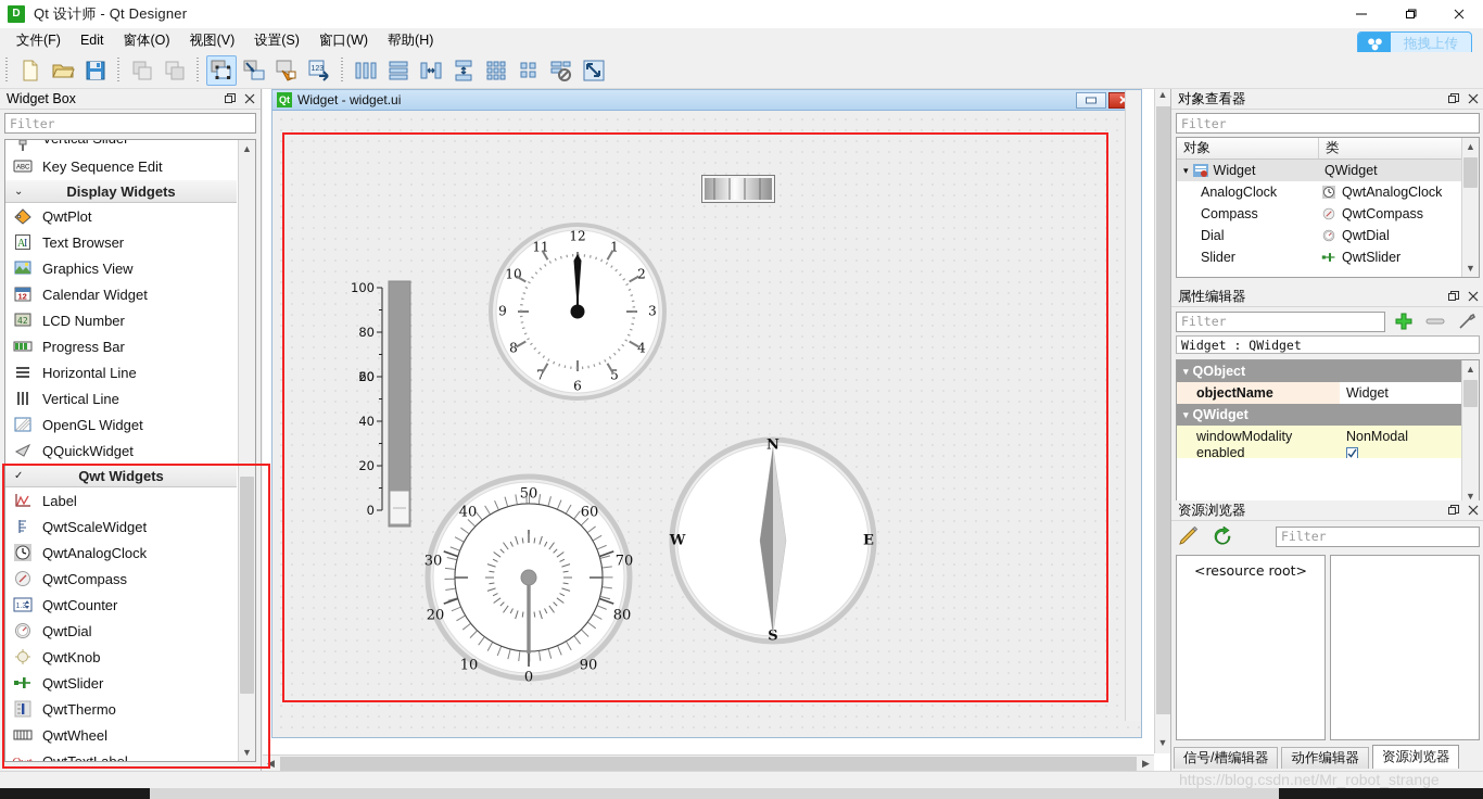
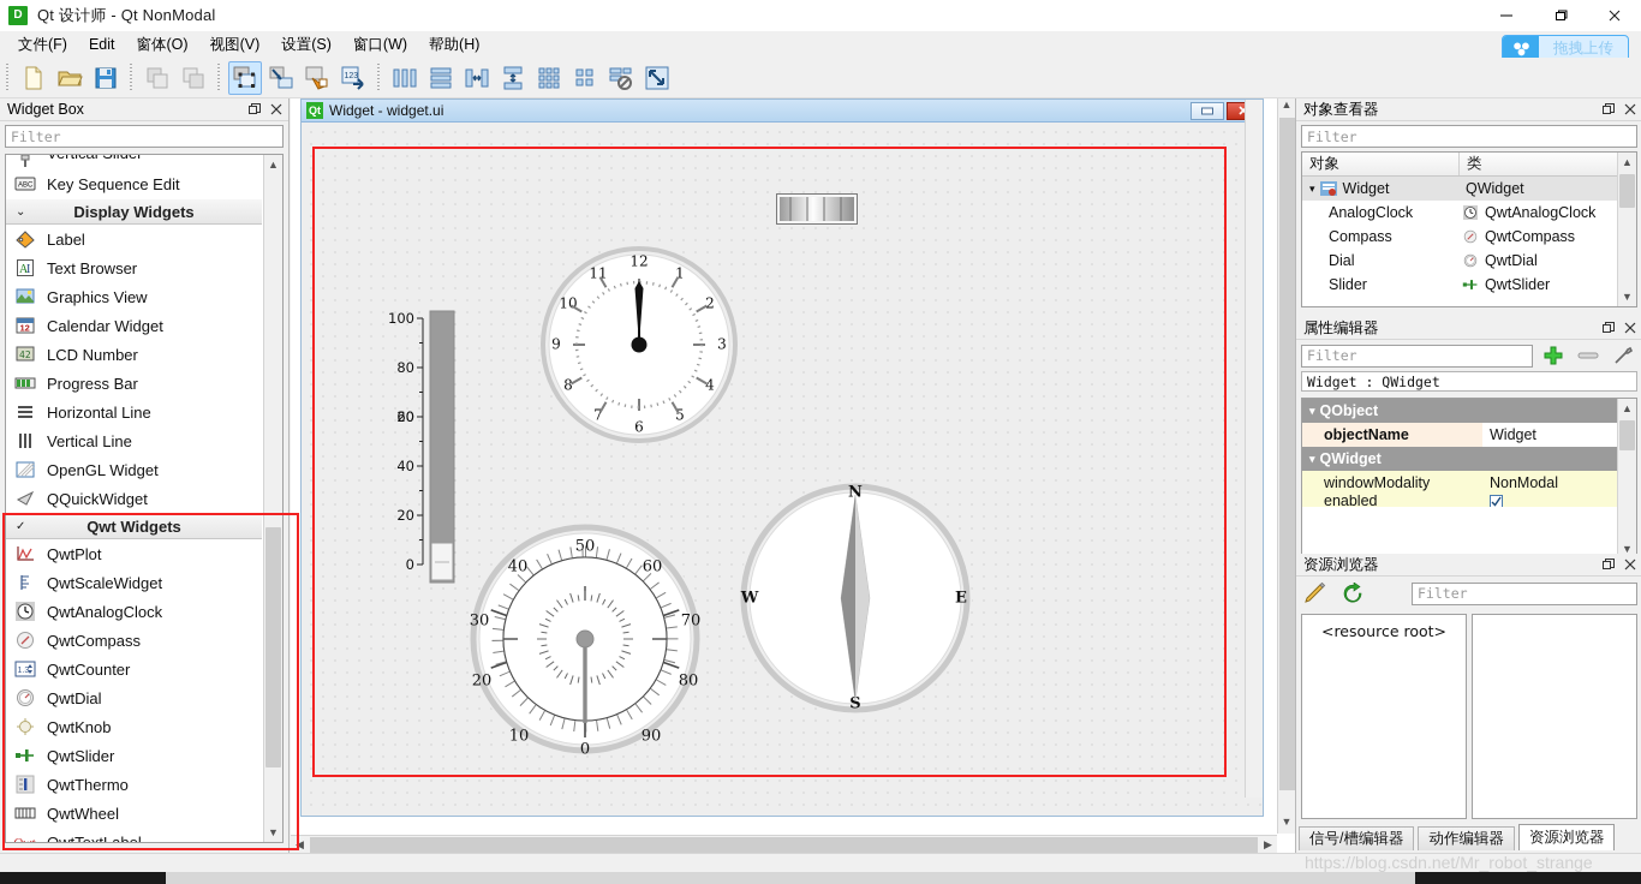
  D
- Qt 设计师 - Qt Designer
+ Qt 设计师 - Qt NonModal
  文件(F)
  Edit
  窗体(O)
  视图(V)
  设置(S)
  窗口(W)
  帮助(H)
  拖拽上传
  Widget Box
  Filter
  Key Sequence Edit
  ⌄
  Display Widgets
- QwtPlot
+ Label
  A
  I
  Text Browser
  Graphics View
  12
  Calendar Widget
  42
  LCD Number
  Progress Bar
  Horizontal Line
  Vertical Line
  OpenGL Widget
  QQuickWidget
  ✓
  Qwt Widgets
- Label
+ QwtPlot
  QwtScaleWidget
  QwtAnalogClock
  QwtCompass
  QwtCounter
  QwtDial
  QwtKnob
  QwtSlider
  QwtThermo
  QwtWheel
  ▲
  ▼
  Qt
  Widget - widget.ui
  100
  80
  20
  60
  40
  20
  0
  12
  1
  2
  3
  4
  5
  6
  7
  8
  9
  10
  11
  0
  10
  20
  30
  40
  50
  60
  70
  80
  90
  N
  E
  S
  W
  ▲
  ▼
  ◀
  ▶
  对象查看器
  Filter
  对象
  类
  ▾
  Widget
  QWidget
  AnalogClock
  QwtAnalogClock
  Compass
  QwtCompass
  Dial
  QwtDial
  Slider
  QwtSlider
  ▲
  ▼
  属性编辑器
  Filter
  Widget : QWidget
  ▾
  QObject
  objectName
  Widget
  ▾
  QWidget
  windowModality
  NonModal
  enabled
  ▲
  ▼
  资源浏览器
  Filter
  <resource root>
  信号/槽编辑器
  动作编辑器
  资源浏览器
  https://blog.csdn.net/Mr_robot_strange
